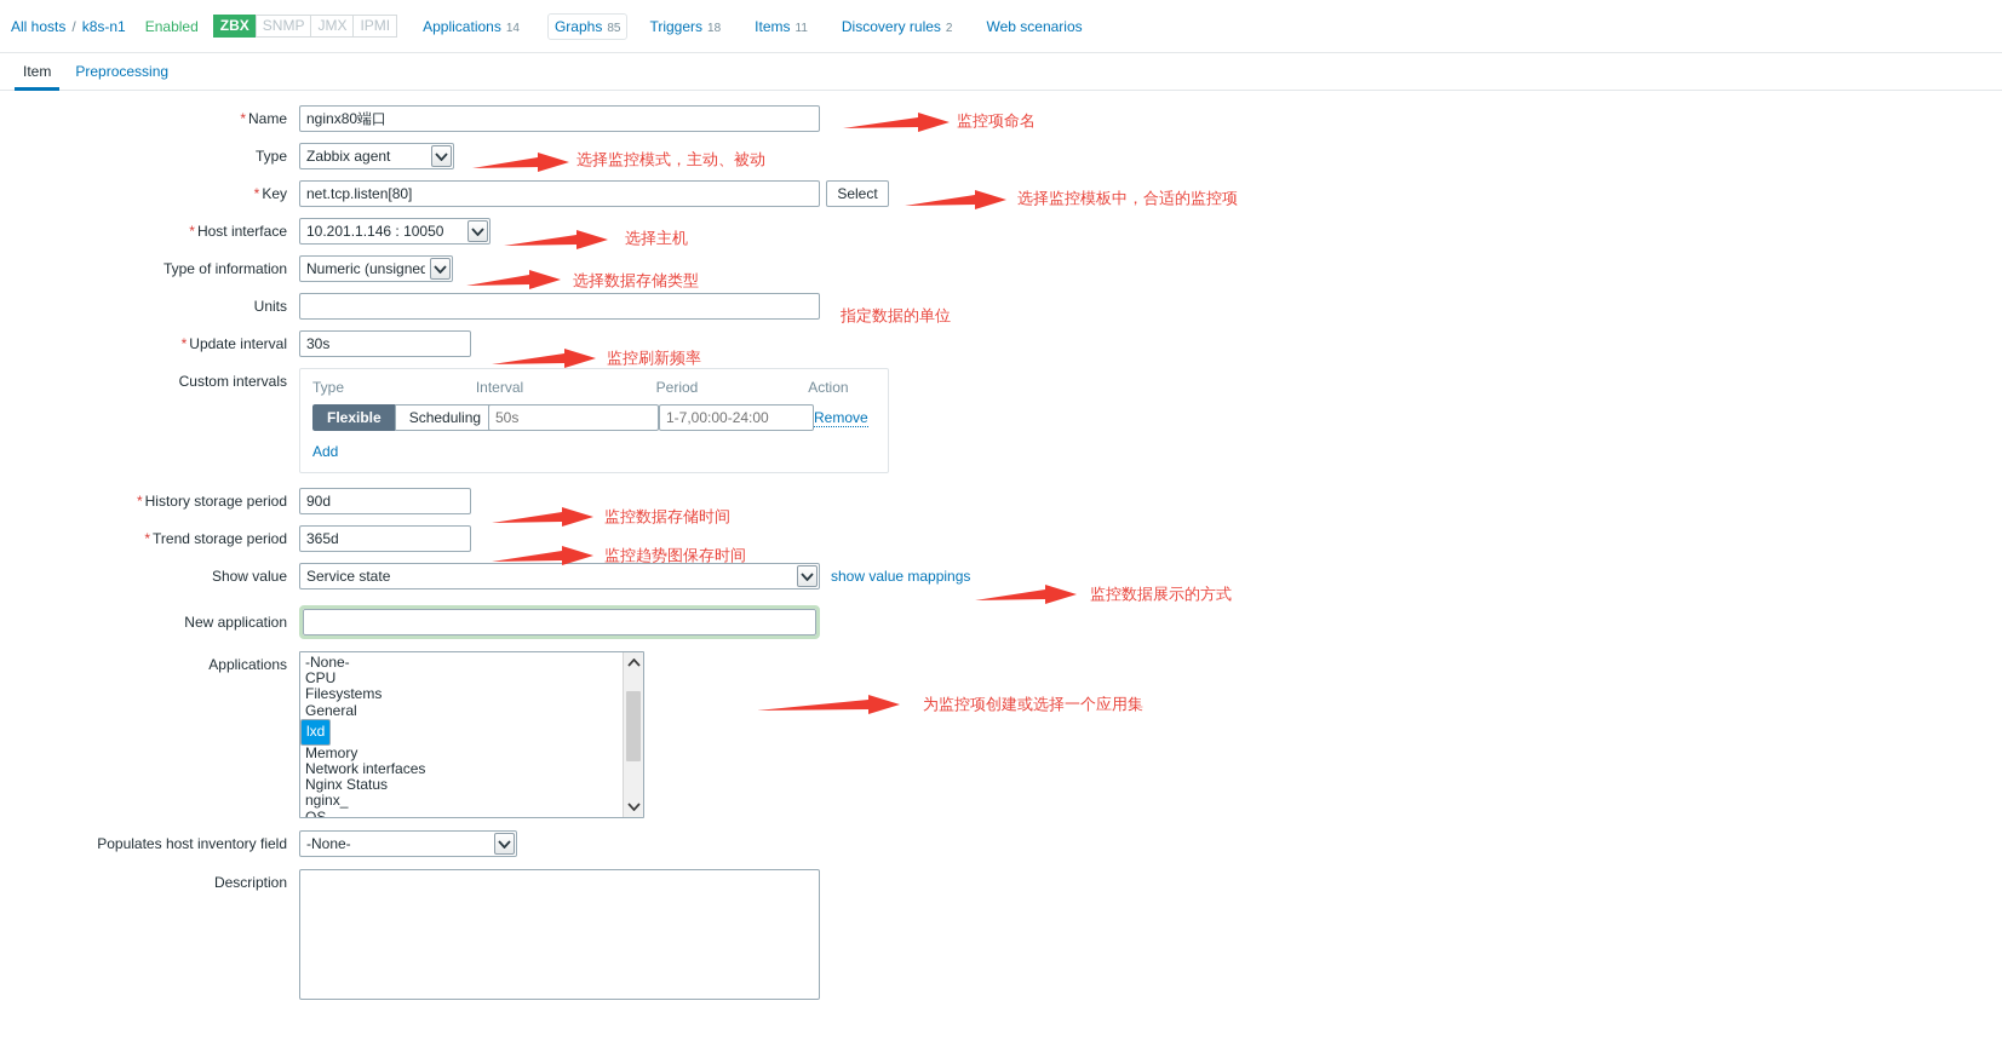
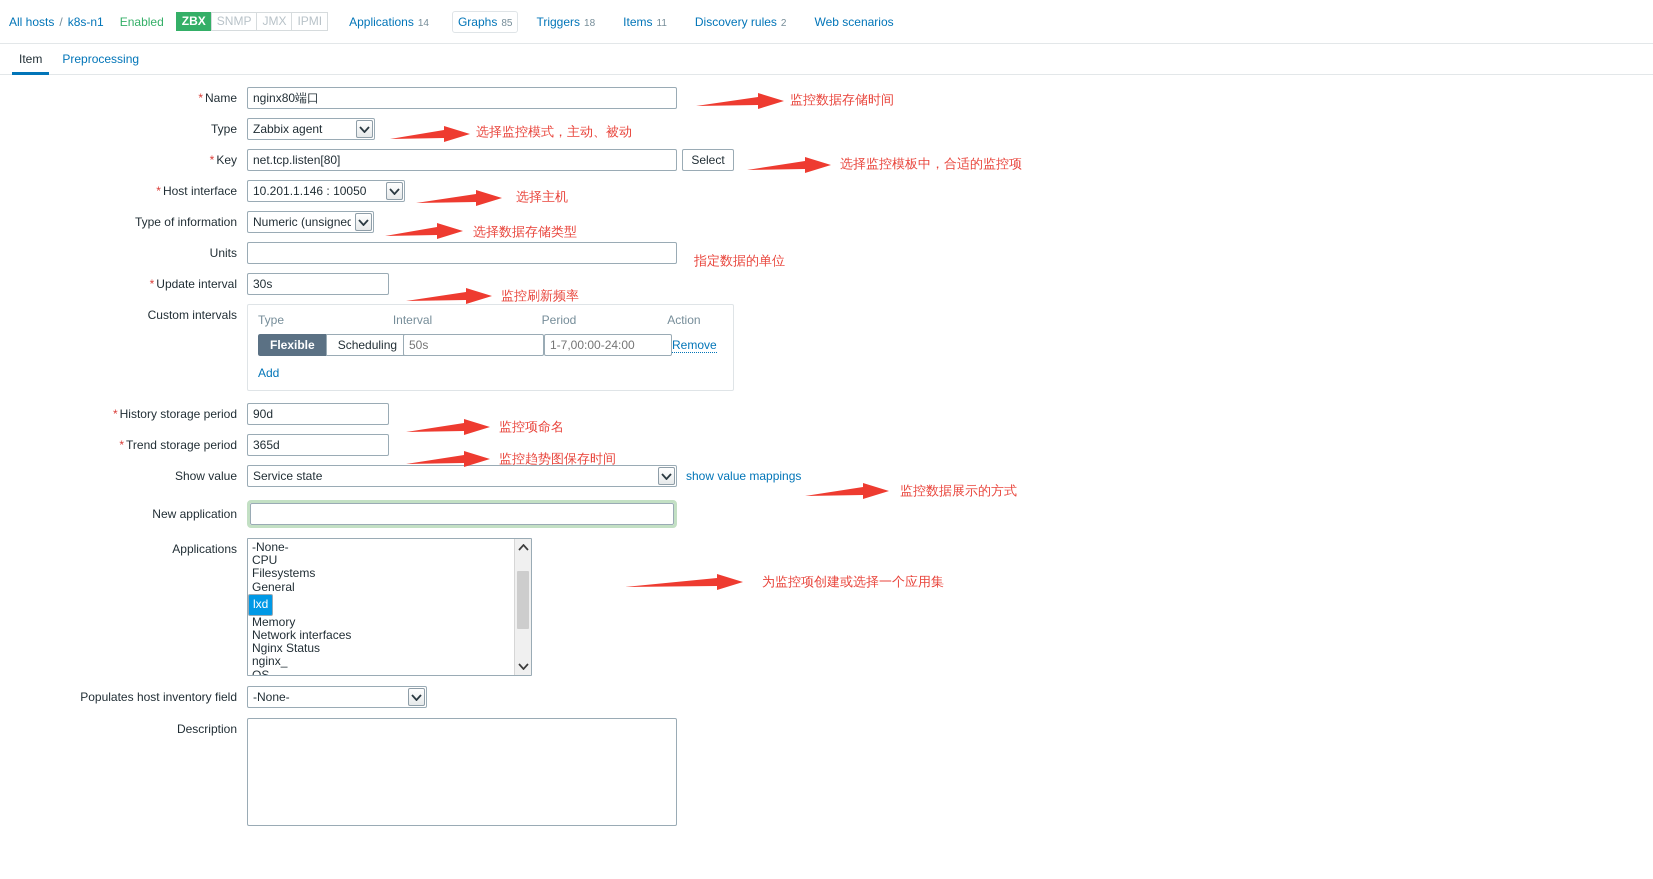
  All hosts
  /
  k8s-n1
  Enabled
  ZBX
  SNMP
  JMX
  IPMI
  Applications
  14
  Graphs
  85
  Triggers
  18
  Items
  11
  Discovery rules
  2
  Web scenarios
  Item
  Preprocessing
  * Name
  nginx80端口
  Type
  Zabbix agent
  * Key
  net.tcp.listen[80]
  Select
  * Host interface
  10.201.1.146 : 10050
  Type of information
  Numeric (unsigned
  Units
  * Update interval
  30s
  Custom intervals
  Type
  Interval
  Period
  Action
  Flexible
  Scheduling
  50s
  1-7,00:00-24:00
  Remove
  Add
  * History storage period
  90d
  * Trend storage period
  365d
  Show value
  Service state
  show value mappings
  New application
  Applications
  -None-
  CPU
  Filesystems
  General
  lxd
  Memory
  Network interfaces
  Nginx Status
  nginx_
  OS
  Populates host inventory field
  -None-
  Description
- 监控项命名
+ 监控数据存储时间
  选择监控模式，主动、被动
  选择监控模板中，合适的监控项
  选择主机
  选择数据存储类型
  指定数据的单位
  监控刷新频率
- 监控数据存储时间
+ 监控项命名
  监控趋势图保存时间
  监控数据展示的方式
  为监控项创建或选择一个应用集
